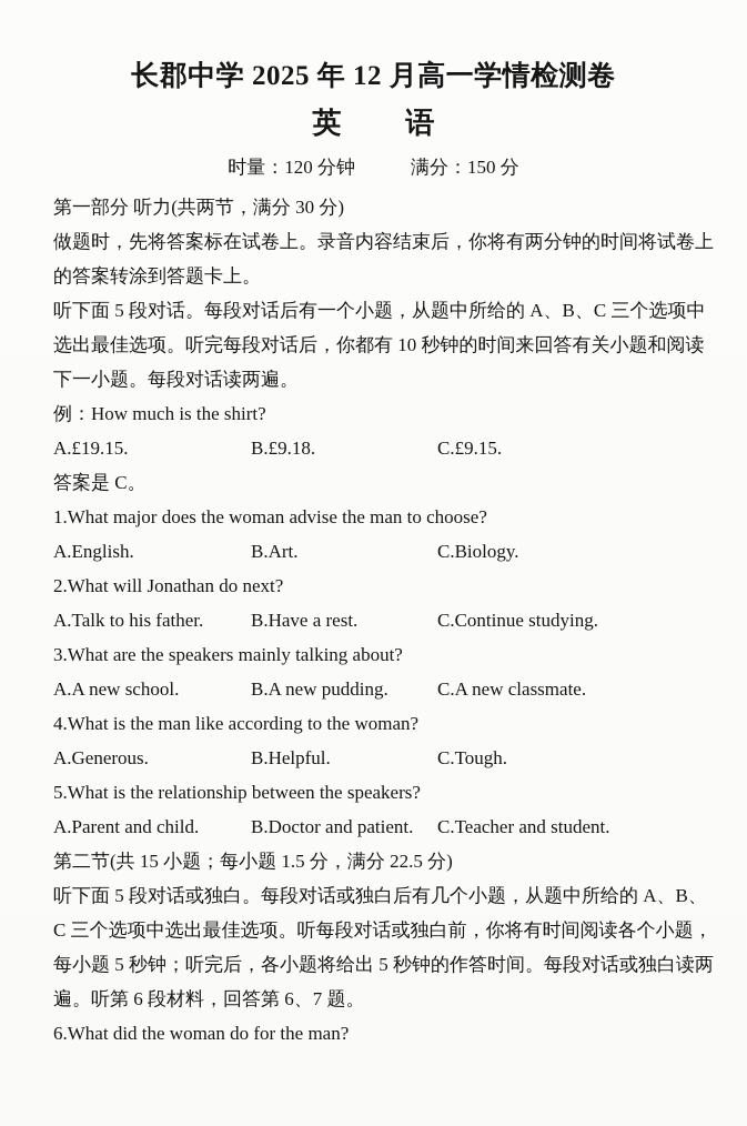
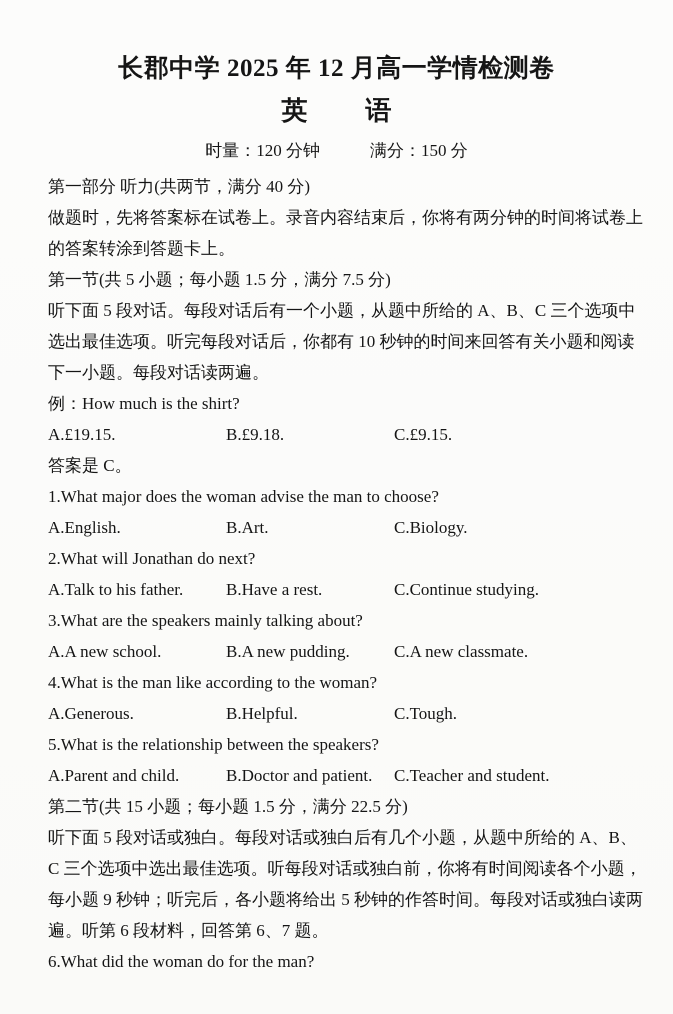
  长郡中学 2025 年 12 月高一学情检测卷
  英
  语
  时量：120 分钟
  满分：150 分
- 第一部分 听力(共两节，满分 30 分)
+ 第一部分 听力(共两节，满分 40 分)
  做题时，先将答案标在试卷上。录音内容结束后，你将有两分钟的时间将试卷上
  的答案转涂到答题卡上。
+ 第一节(共 5 小题；每小题 1.5 分，满分 7.5 分)
  听下面 5 段对话。每段对话后有一个小题，从题中所给的 A、B、C 三个选项中
  选出最佳选项。听完每段对话后，你都有 10 秒钟的时间来回答有关小题和阅读
  下一小题。每段对话读两遍。
  例：How much is the shirt?
  A.£19.15.
  B.£9.18.
  C.£9.15.
  答案是 C。
  1.What major does the woman advise the man to choose?
  A.English.
  B.Art.
  C.Biology.
  2.What will Jonathan do next?
  A.Talk to his father.
  B.Have a rest.
  C.Continue studying.
  3.What are the speakers mainly talking about?
  A.A new school.
  B.A new pudding.
  C.A new classmate.
  4.What is the man like according to the woman?
  A.Generous.
  B.Helpful.
  C.Tough.
  5.What is the relationship between the speakers?
  A.Parent and child.
  B.Doctor and patient.
  C.Teacher and student.
  第二节(共 15 小题；每小题 1.5 分，满分 22.5 分)
  听下面 5 段对话或独白。每段对话或独白后有几个小题，从题中所给的 A、B、
  C 三个选项中选出最佳选项。听每段对话或独白前，你将有时间阅读各个小题，
- 每小题 5 秒钟；听完后，各小题将给出 5 秒钟的作答时间。每段对话或独白读两
+ 每小题 9 秒钟；听完后，各小题将给出 5 秒钟的作答时间。每段对话或独白读两
  遍。听第 6 段材料，回答第 6、7 题。
  6.What did the woman do for the man?
